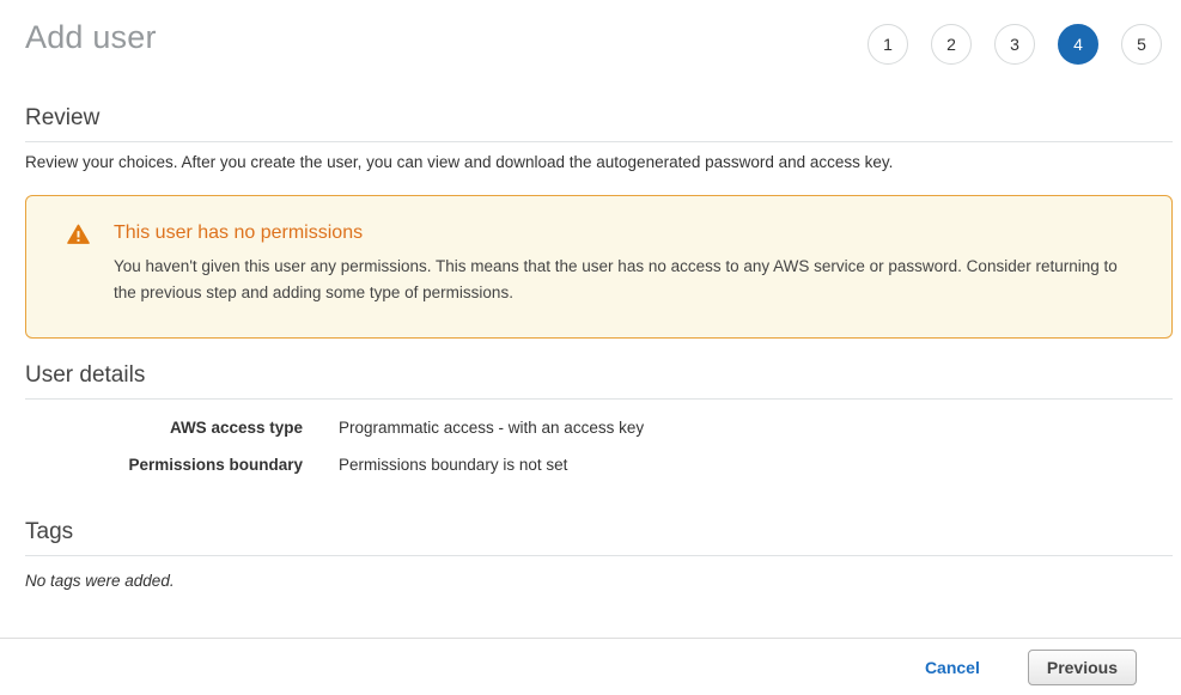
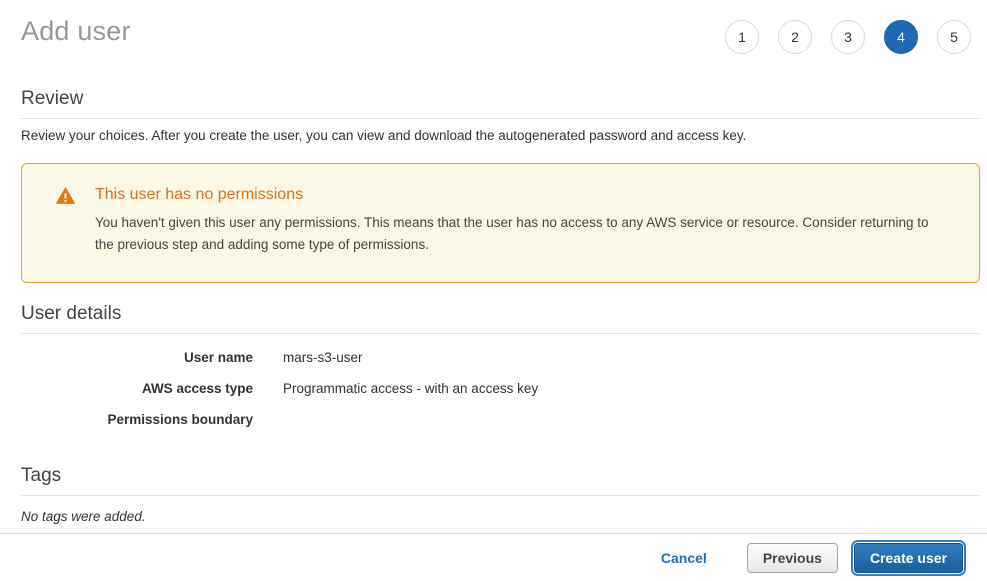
  Add user
  1
  2
  3
  4
  5
  Review
  Review your choices. After you create the user, you can view and download the autogenerated password and access key.
  This user has no permissions
- You haven't given this user any permissions. This means that the user has no access to any AWS service or password. Consider returning to the previous step and adding some type of permissions.
+ You haven't given this user any permissions. This means that the user has no access to any AWS service or resource. Consider returning to the previous step and adding some type of permissions.
  User details
+ User name
+ mars-s3-user
  AWS access type
  Programmatic access - with an access key
  Permissions boundary
- Permissions boundary is not set
  Tags
  No tags were added.
  Cancel
  Previous
+ Create user
